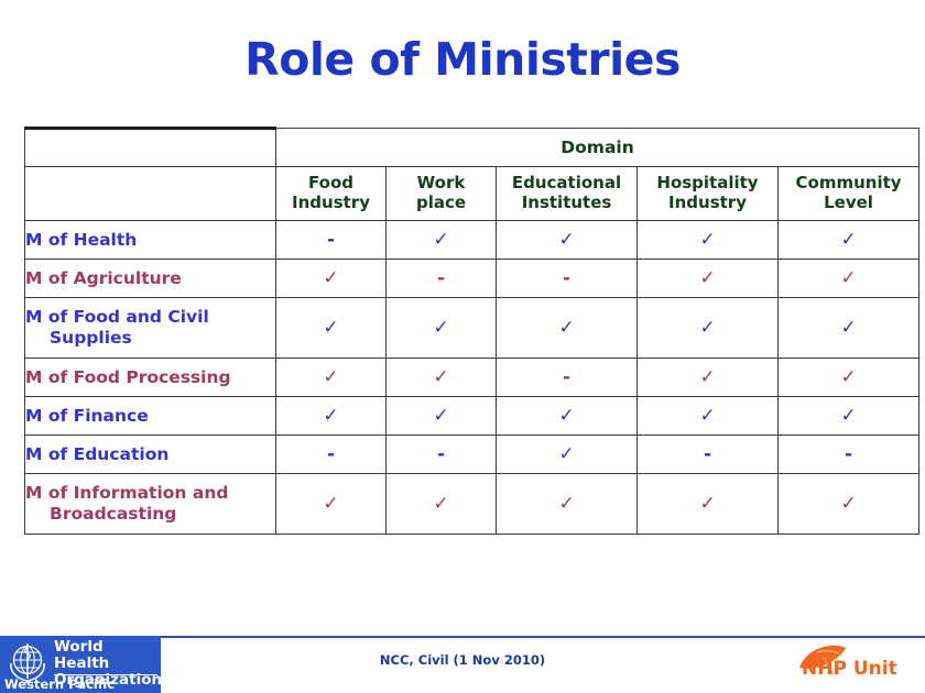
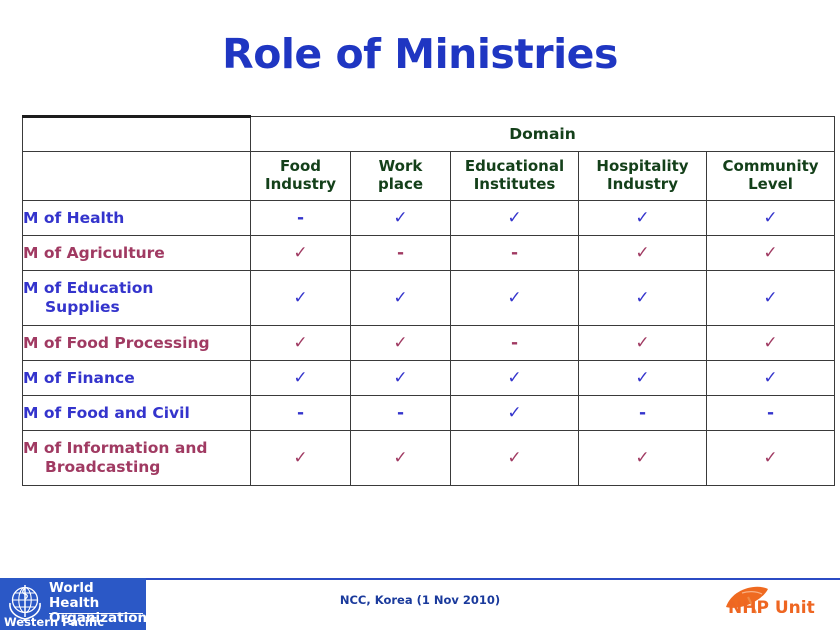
  Role of Ministries
  	Domain
  	FoodIndustry	Workplace	EducationalInstitutes	HospitalityIndustry	CommunityLevel
  M of Health	-	✓	✓	✓	✓
  M of Agriculture	✓	-	-	✓	✓
- M of Food and CivilSupplies	✓	✓	✓	✓	✓
+ M of EducationSupplies	✓	✓	✓	✓	✓
  M of Food Processing	✓	✓	-	✓	✓
  M of Finance	✓	✓	✓	✓	✓
- M of Education	-	-	✓	-	-
+ M of Food and Civil	-	-	✓	-	-
  M of Information andBroadcasting	✓	✓	✓	✓	✓
  World Health
  Organization
  Western Pacific
- NCC, Civil (1 Nov 2010)
+ NCC, Korea (1 Nov 2010)
  NHP Unit
